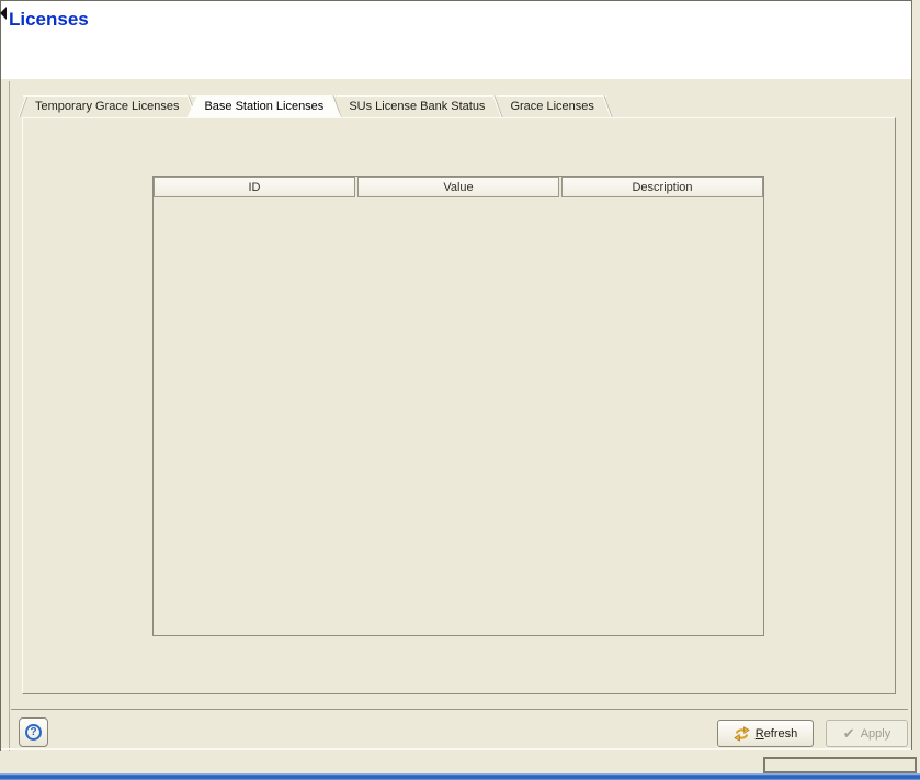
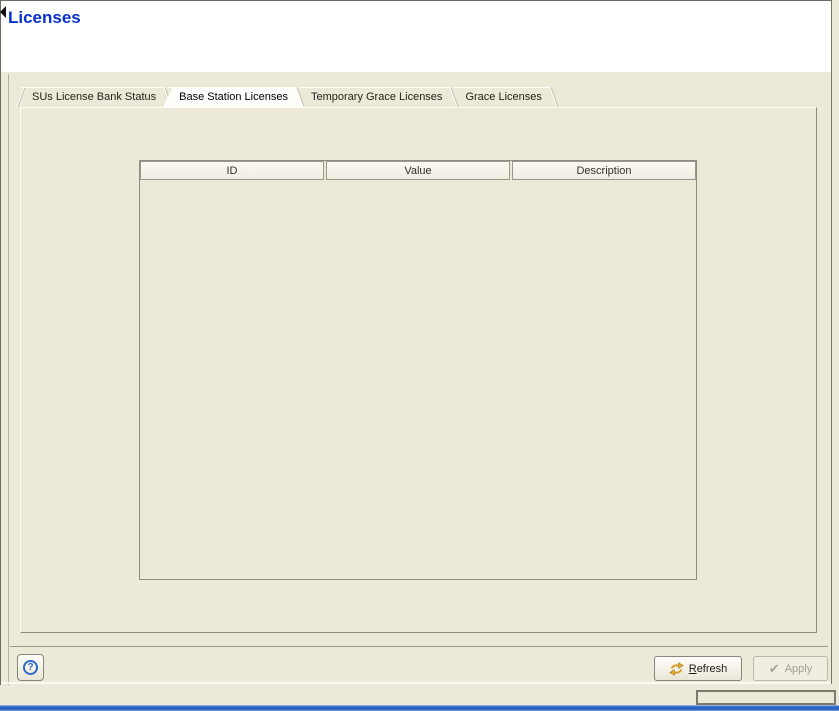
  Licenses
- Temporary Grace Licenses
+ SUs License Bank Status
  Base Station Licenses
- SUs License Bank Status
+ Temporary Grace Licenses
  Grace Licenses
  ID
  Value
  Description
  ?
  Refresh
  ✔
  Apply
